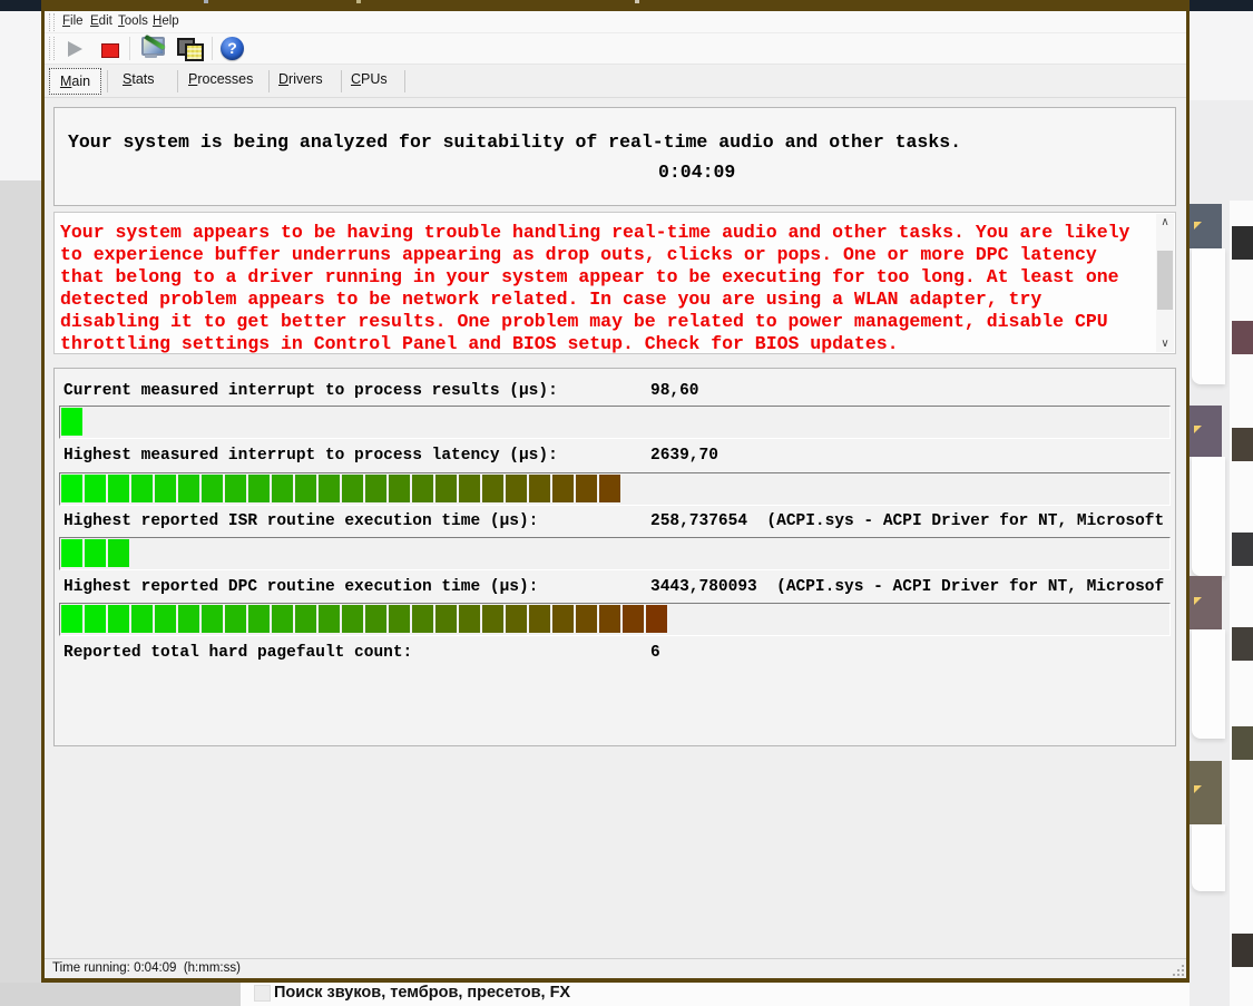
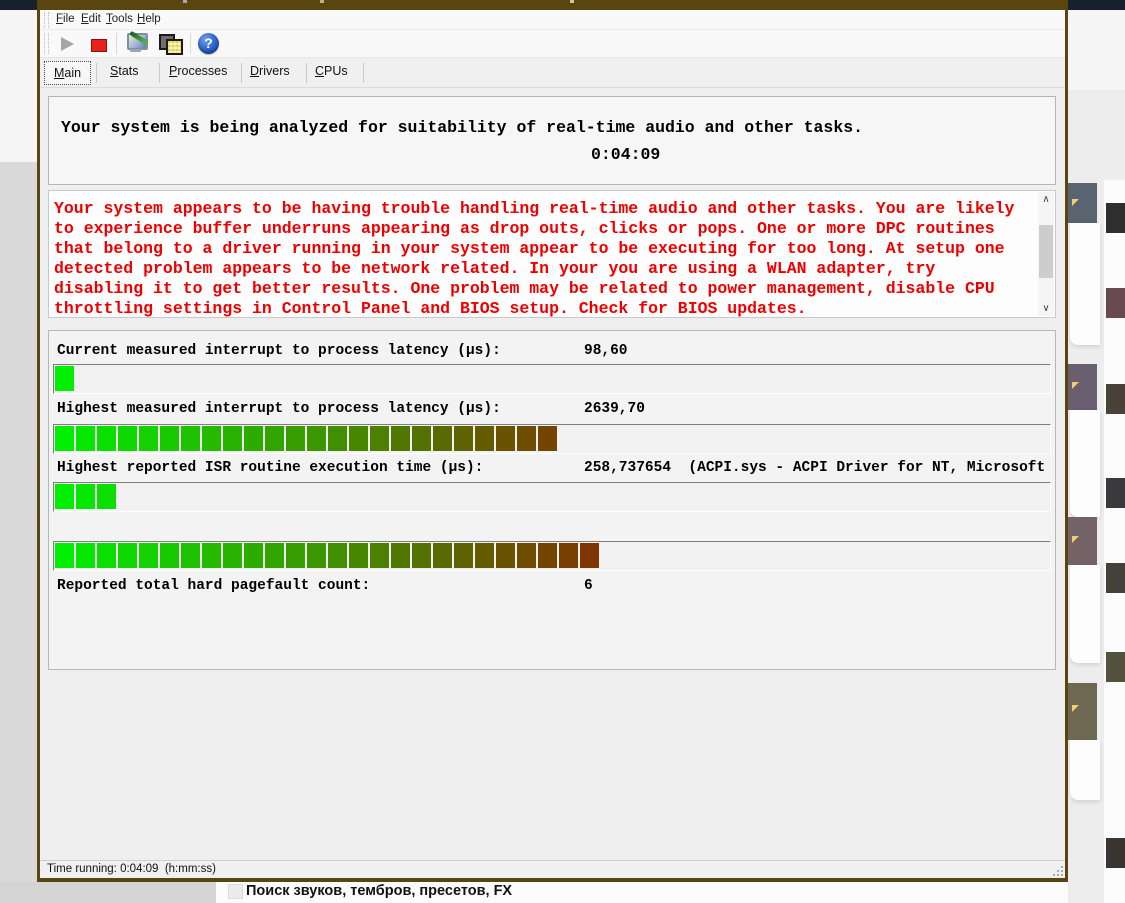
  Поиск звуков, тембров, пресетов, FX
  File
  Edit
  Tools
  Help
  ?
  Main
  Stats
  Processes
  Drivers
  CPUs
  Your system is being analyzed for suitability of real-time audio and other tasks.
  0:04:09
  Your system appears to be having trouble handling real-time audio and other tasks. You are likely
- to experience buffer underruns appearing as drop outs, clicks or pops. One or more DPC latency
+ to experience buffer underruns appearing as drop outs, clicks or pops. One or more DPC routines
- that belong to a driver running in your system appear to be executing for too long. At least one
+ that belong to a driver running in your system appear to be executing for too long. At setup one
- detected problem appears to be network related. In case you are using a WLAN adapter, try
+ detected problem appears to be network related. In your you are using a WLAN adapter, try
  disabling it to get better results. One problem may be related to power management, disable CPU
  throttling settings in Control Panel and BIOS setup. Check for BIOS updates.
  ∧
  ∨
- Current measured interrupt to process results (µs):
+ Current measured interrupt to process latency (µs):
  98,60
  Highest measured interrupt to process latency (µs):
  2639,70
  Highest reported ISR routine execution time (µs):
  258,737654 (ACPI.sys - ACPI Driver for NT, Microsoft
- Highest reported DPC routine execution time (µs):
- 3443,780093 (ACPI.sys - ACPI Driver for NT, Microsof
  Reported total hard pagefault count:
  6
  Time running: 0:04:09 (h:mm:ss)
